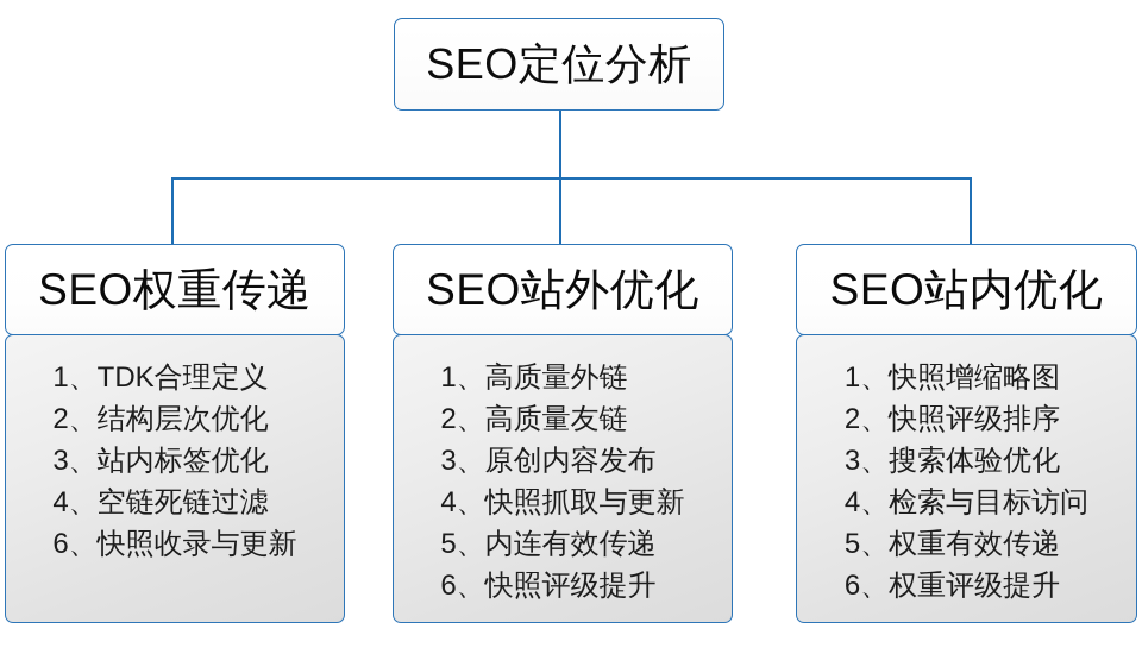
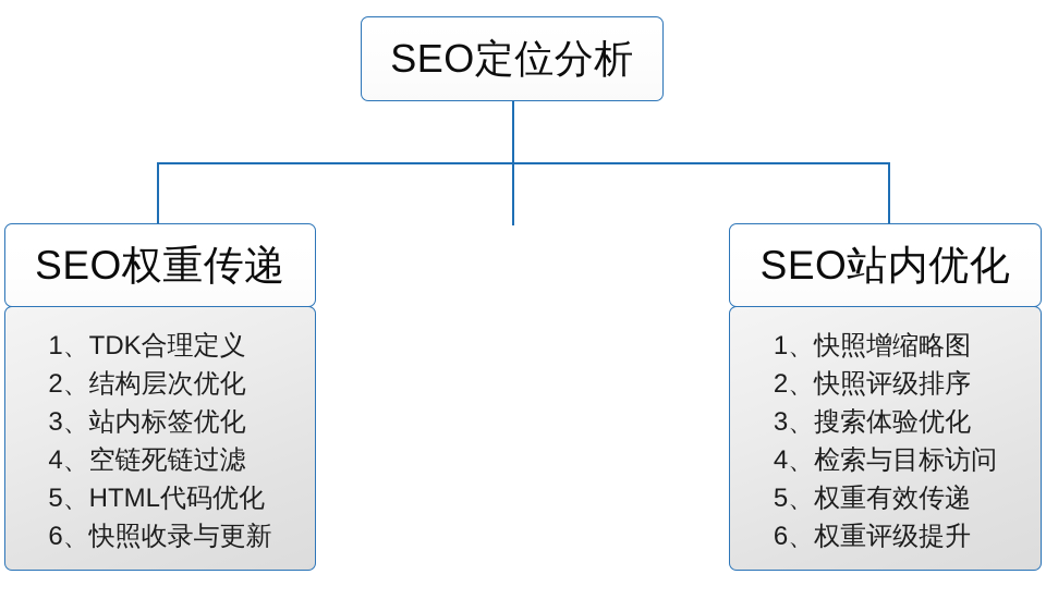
  SEO定位分析
  SEO权重传递
  1、TDK合理定义
  2、结构层次优化
  3、站内标签优化
  4、空链死链过滤
+ 5、HTML代码优化
  6、快照收录与更新
- SEO站外优化
- 1、高质量外链
- 2、高质量友链
- 3、原创内容发布
- 4、快照抓取与更新
- 5、内连有效传递
- 6、快照评级提升
  SEO站内优化
  1、快照增缩略图
  2、快照评级排序
  3、搜索体验优化
  4、检索与目标访问
  5、权重有效传递
  6、权重评级提升
